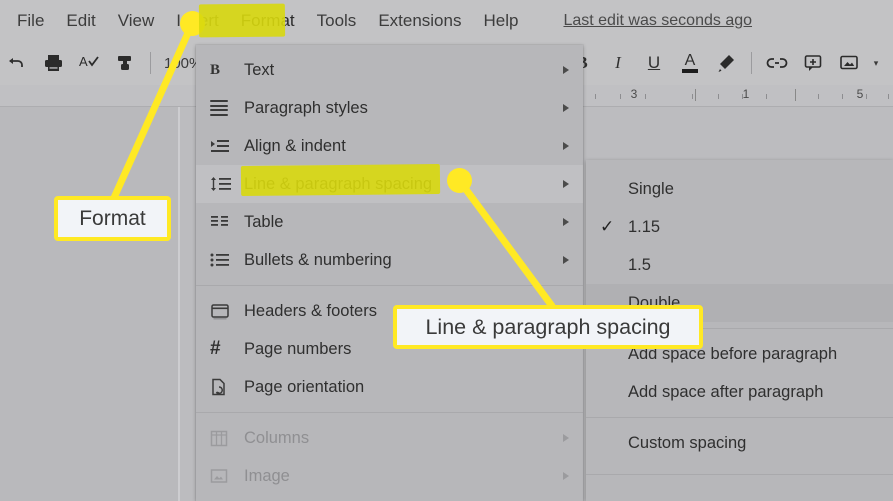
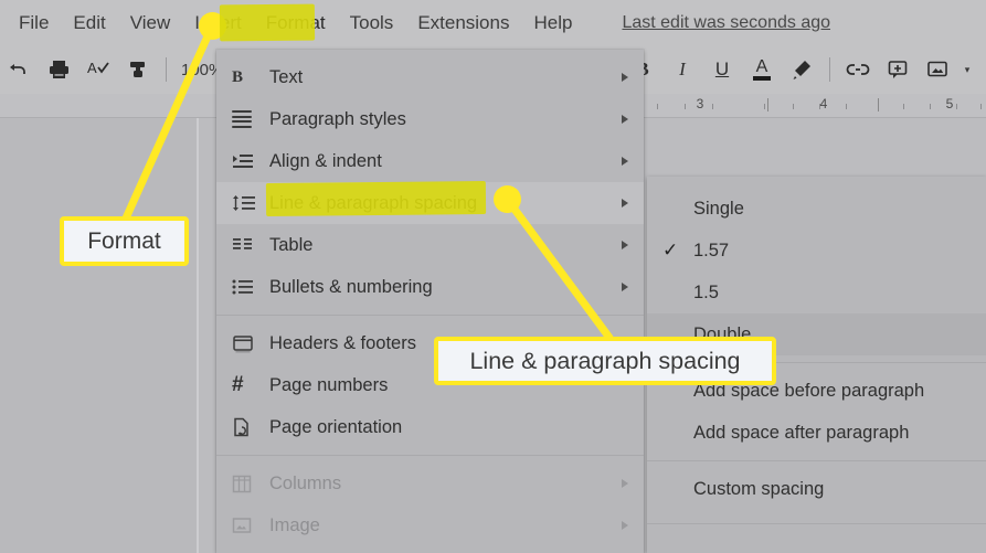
  File
  Edit
  View
  Tools
  Extensions
  Help
  Last edit was seconds ago
  A
  I
  U
  A
  ▾
  3
- 1
+ 4
  5
  B
  Text
  Paragraph styles
  Align & indent
  Table
  Bullets & numbering
  Headers & footers
  #
  Page numbers
  Page orientation
  Columns
  Image
  Single
  ✓
- 1.15
+ 1.57
  1.5
  Double
  Add space before paragraph
  Add space after paragraph
  Custom spacing
  Format
  Line & paragraph spacing
